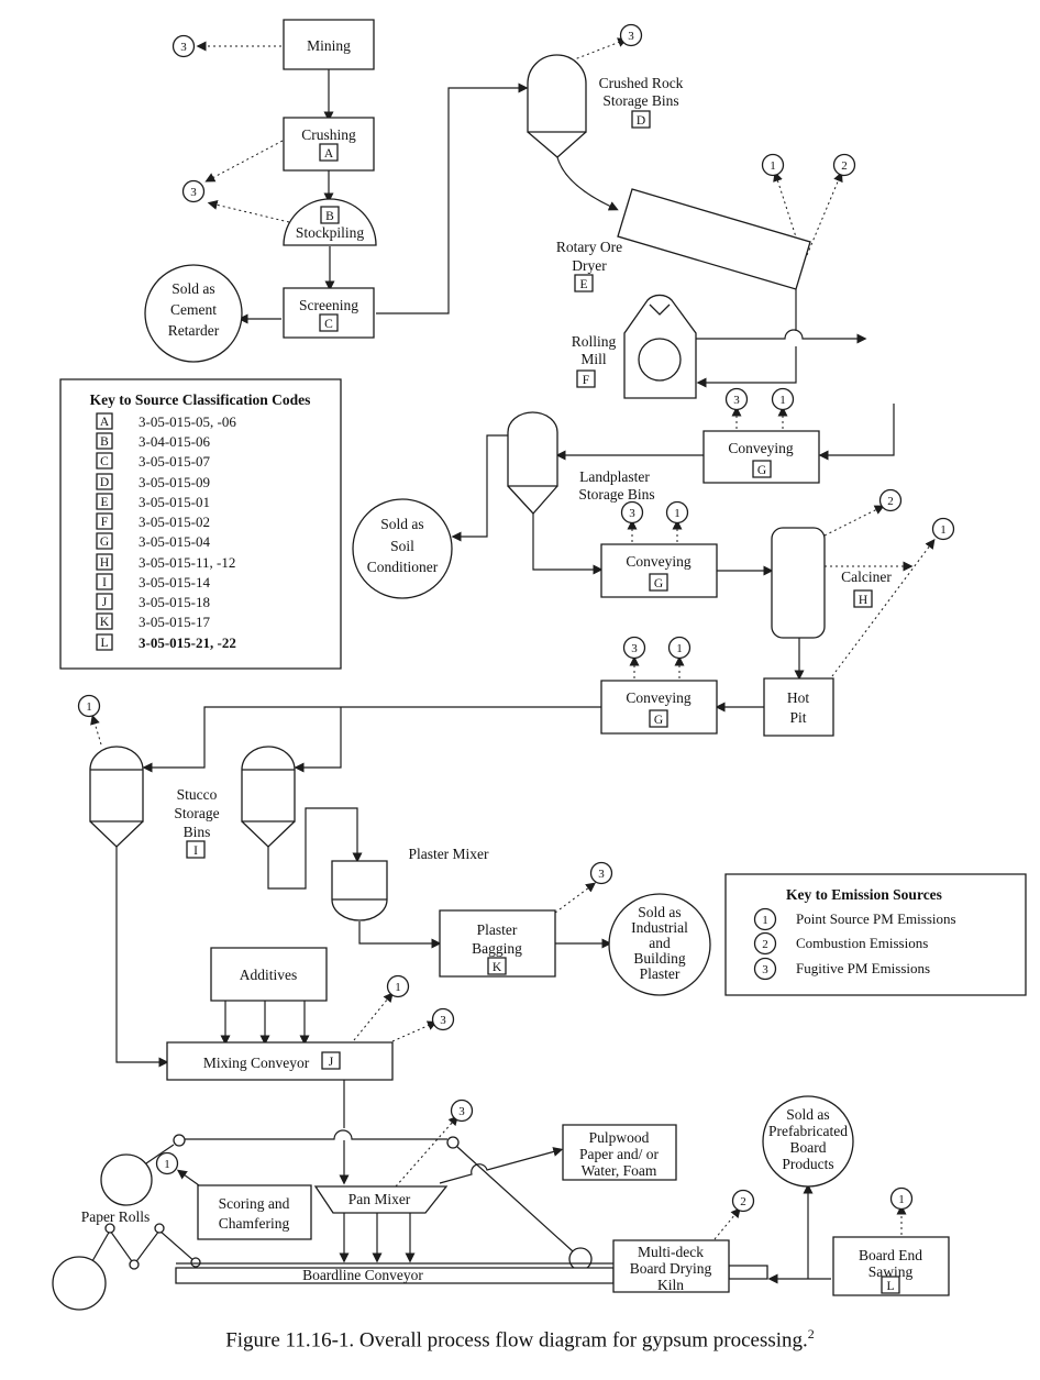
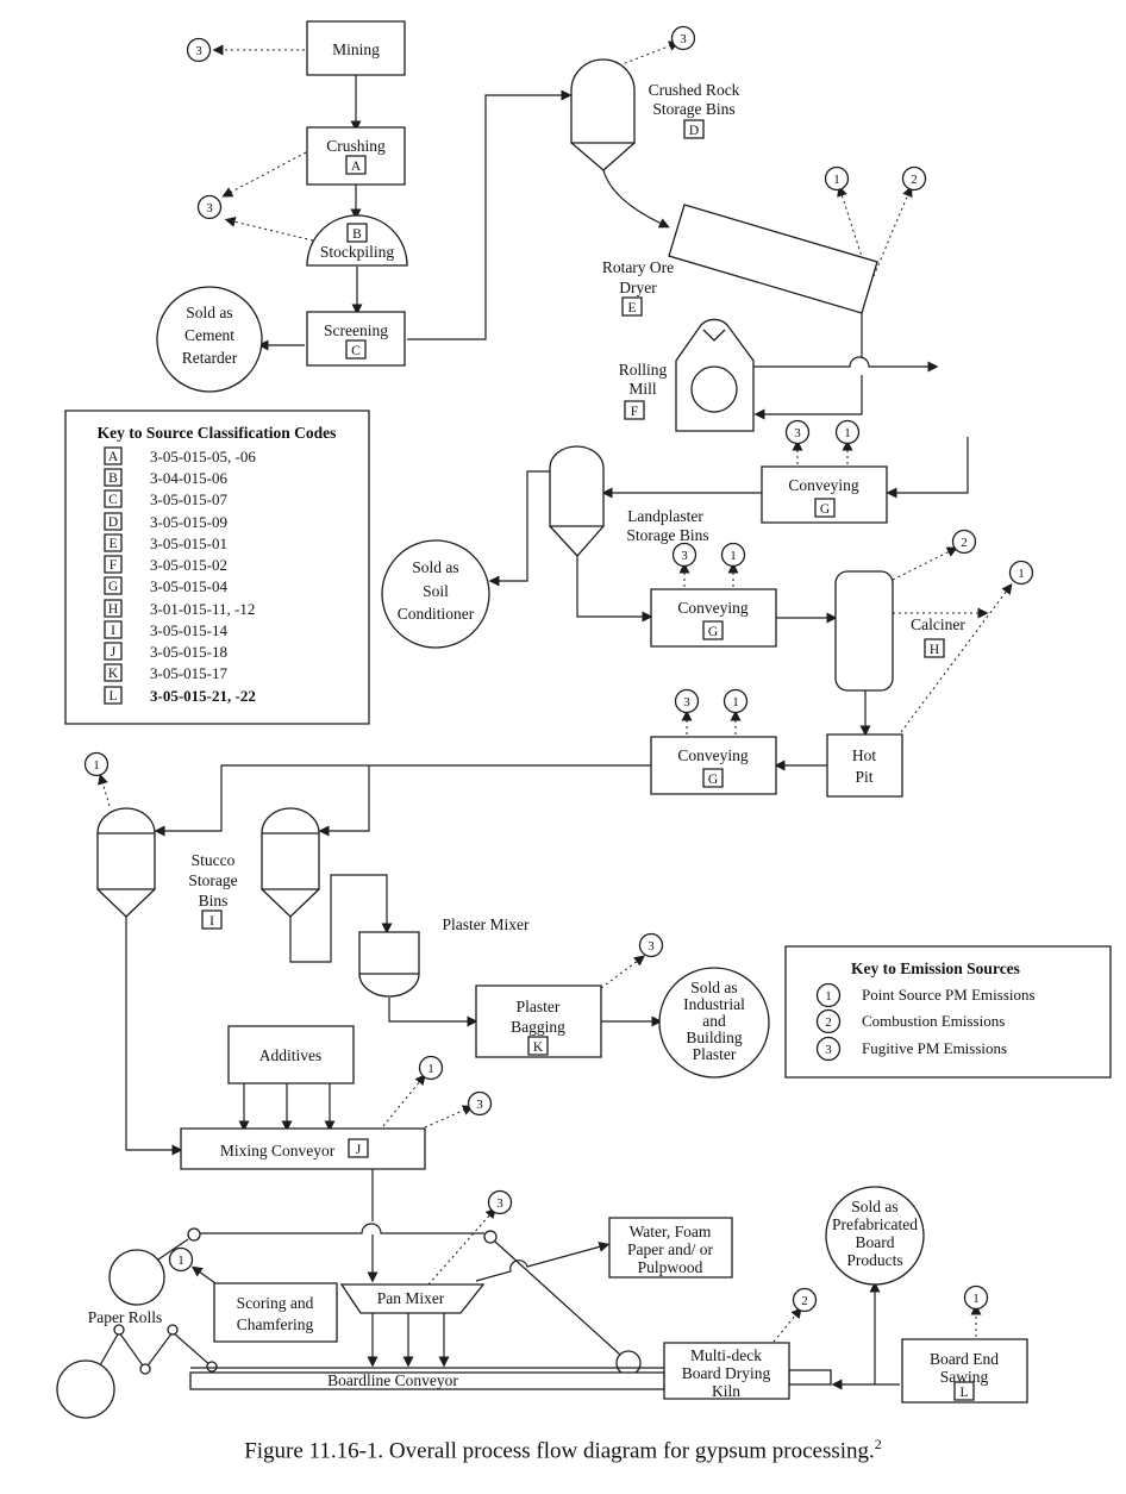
  Paper Rolls
  Mining
  Crushing
  A
  B
  Stockpiling
  Screening
  C
  Sold as
  Cement
  Retarder
  Crushed Rock
  Storage Bins
  D
  Rotary Ore
  Dryer
  E
  Rolling
  Mill
  F
  Conveying
  G
  Landplaster
  Storage Bins
  Sold as
  Soil
  Conditioner
  Conveying
  G
  Calciner
  H
  Hot
  Pit
  Conveying
  G
  Stucco
  Storage
  Bins
  I
  Plaster Mixer
  Plaster
  Bagging
  K
  Sold as
  Industrial
  and
  Building
  Plaster
  Additives
  Mixing Conveyor
  J
  Scoring and
  Chamfering
  Pan Mixer
- Pulpwood
+ Water, Foam
  Paper and/ or
- Water, Foam
+ Pulpwood
  Boardline Conveyor
  Multi-deck
  Board Drying
  Kiln
  Sold as
  Prefabricated
  Board
  Products
  Board End
  Sawing
  L
  3
  3
  3
  1
  2
  3
  1
  3
  1
  2
  1
  3
  1
  1
  3
  1
  3
  1
  3
  2
  1
  Key to Source Classification Codes
  A
  3-05-015-05, -06
  B
  3-04-015-06
  C
  3-05-015-07
  D
  3-05-015-09
  E
  3-05-015-01
  F
  3-05-015-02
  G
  3-05-015-04
  H
- 3-05-015-11, -12
+ 3-01-015-11, -12
  I
  3-05-015-14
  J
  3-05-015-18
  K
  3-05-015-17
  L
  3-05-015-21, -22
  Key to Emission Sources
  1
  Point Source PM Emissions
  2
  Combustion Emissions
  3
  Fugitive PM Emissions
  Figure 11.16-1. Overall process flow diagram for gypsum processing.2
